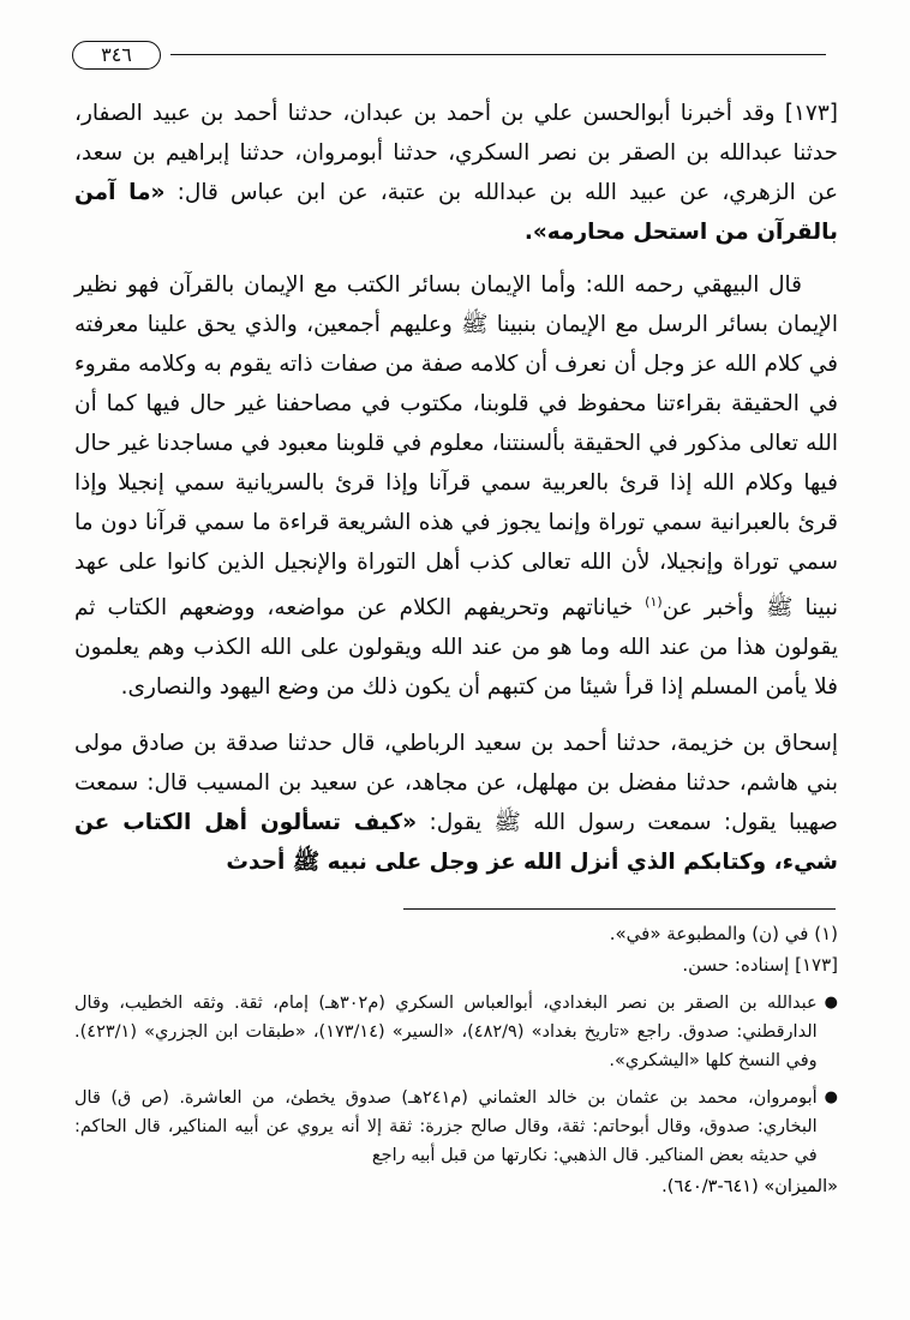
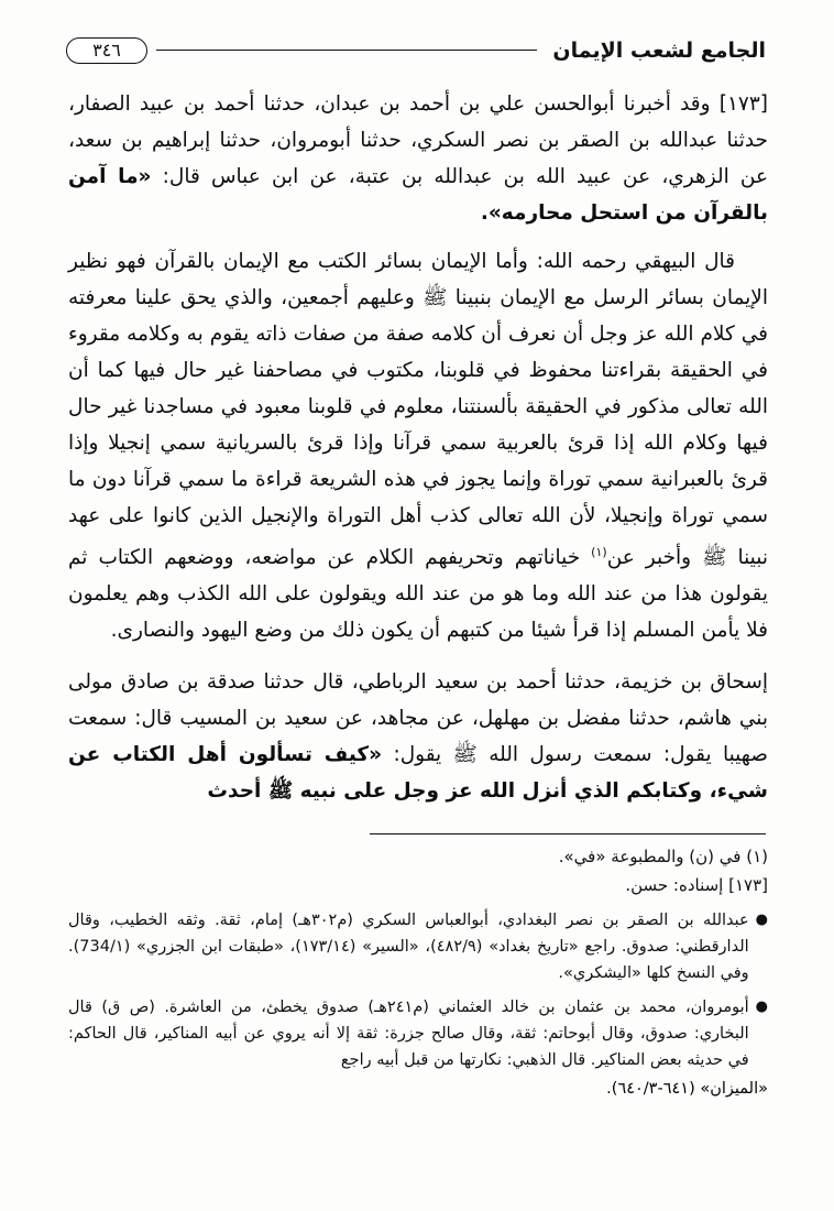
+ الجامع لشعب الإيمان
  ٣٤٦
  [١٧٣] وقد أخبرنا أبوالحسن علي بن أحمد بن عبدان، حدثنا أحمد بن عبيد الصفار، حدثنا عبدالله بن الصقر بن نصر السكري، حدثنا أبومروان، حدثنا إبراهيم بن سعد، عن الزهري، عن عبيد الله بن عبدالله بن عتبة، عن ابن عباس قال: «ما آمن بالقرآن من استحل محارمه».
  قال البيهقي رحمه الله: وأما الإيمان بسائر الكتب مع الإيمان بالقرآن فهو نظير الإيمان بسائر الرسل مع الإيمان بنبينا ﷺ وعليهم أجمعين، والذي يحق علينا معرفته في كلام الله عز وجل أن نعرف أن كلامه صفة من صفات ذاته يقوم به وكلامه مقروء في الحقيقة بقراءتنا محفوظ في قلوبنا، مكتوب في مصاحفنا غير حال فيها كما أن الله تعالى مذكور في الحقيقة بألسنتنا، معلوم في قلوبنا معبود في مساجدنا غير حال فيها وكلام الله إذا قرئ بالعربية سمي قرآنا وإذا قرئ بالسريانية سمي إنجيلا وإذا قرئ بالعبرانية سمي توراة وإنما يجوز في هذه الشريعة قراءة ما سمي قرآنا دون ما سمي توراة وإنجيلا، لأن الله تعالى كذب أهل التوراة والإنجيل الذين كانوا على عهد نبينا ﷺ وأخبر عن(١) خياناتهم وتحريفهم الكلام عن مواضعه، ووضعهم الكتاب ثم يقولون هذا من عند الله وما هو من عند الله ويقولون على الله الكذب وهم يعلمون فلا يأمن المسلم إذا قرأ شيئا من كتبهم أن يكون ذلك من وضع اليهود والنصارى.
  إسحاق بن خزيمة، حدثنا أحمد بن سعيد الرباطي، قال حدثنا صدقة بن صادق مولى بني هاشم، حدثنا مفضل بن مهلهل، عن مجاهد، عن سعيد بن المسيب قال: سمعت صهيبا يقول: سمعت رسول الله ﷺ يقول: «كيف تسألون أهل الكتاب عن شيء، وكتابكم الذي أنزل الله عز وجل على نبيه ﷺ أحدث
  (١) في (ن) والمطبوعة «في».
  [١٧٣] إسناده: حسن.
  ●
- عبدالله بن الصقر بن نصر البغدادي، أبوالعباس السكري (م٣٠٢هـ) إمام، ثقة. وثقه الخطيب، وقال الدارقطني: صدوق. راجع «تاريخ بغداد» (٤٨٢/٩)، «السير» (١٧٣/١٤)، «طبقات ابن الجزري» (٤٢٣/١). وفي النسخ كلها «اليشكري».
+ عبدالله بن الصقر بن نصر البغدادي، أبوالعباس السكري (م٣٠٢هـ) إمام، ثقة. وثقه الخطيب، وقال الدارقطني: صدوق. راجع «تاريخ بغداد» (٤٨٢/٩)، «السير» (١٧٣/١٤)، «طبقات ابن الجزري» (734/١). وفي النسخ كلها «اليشكري».
  ●
  أبومروان، محمد بن عثمان بن خالد العثماني (م٢٤١هـ) صدوق يخطئ، من العاشرة. (ص ق) قال البخاري: صدوق، وقال أبوحاتم: ثقة، وقال صالح جزرة: ثقة إلا أنه يروي عن أبيه المناكير، قال الحاكم: في حديثه بعض المناكير. قال الذهبي: نكارتها من قبل أبيه راجع
  «الميزان» (٦٤١-٦٤٠/٣).
